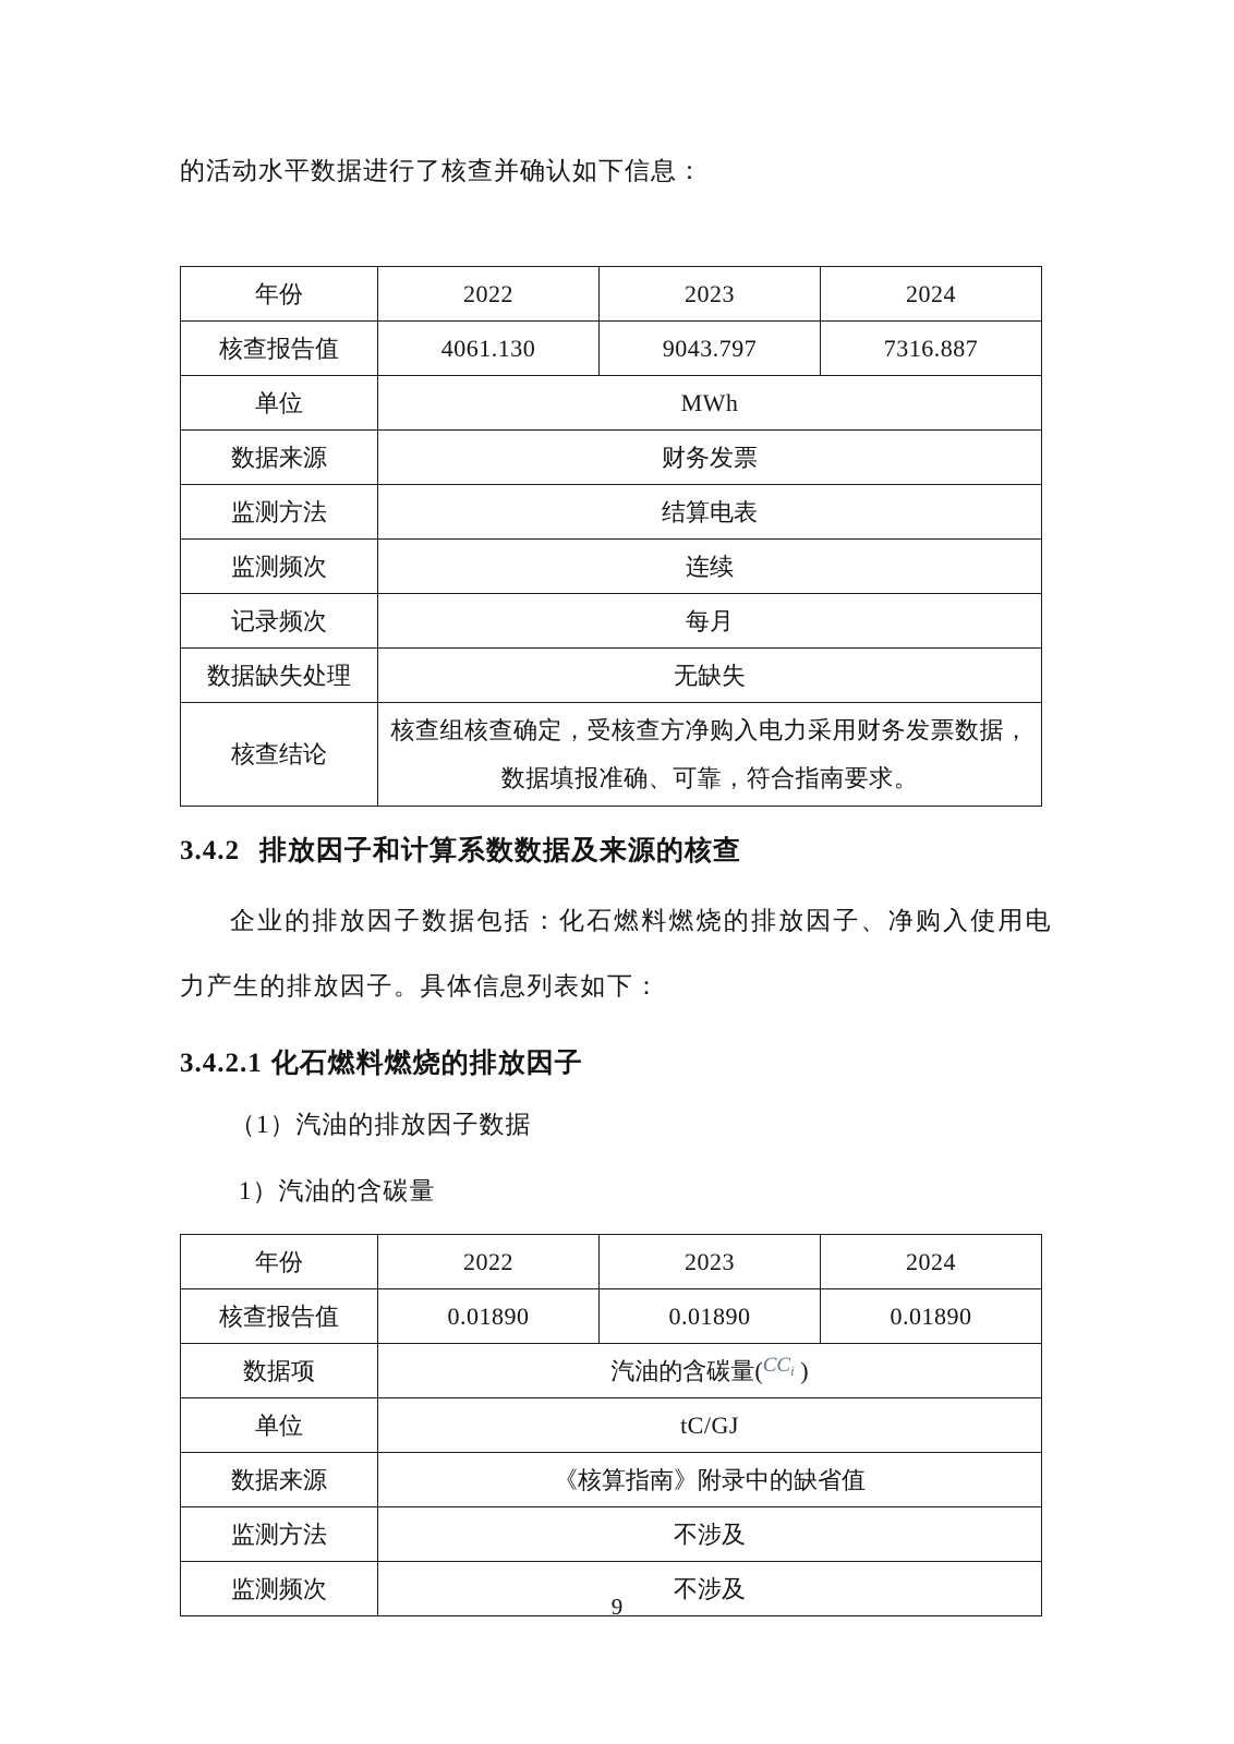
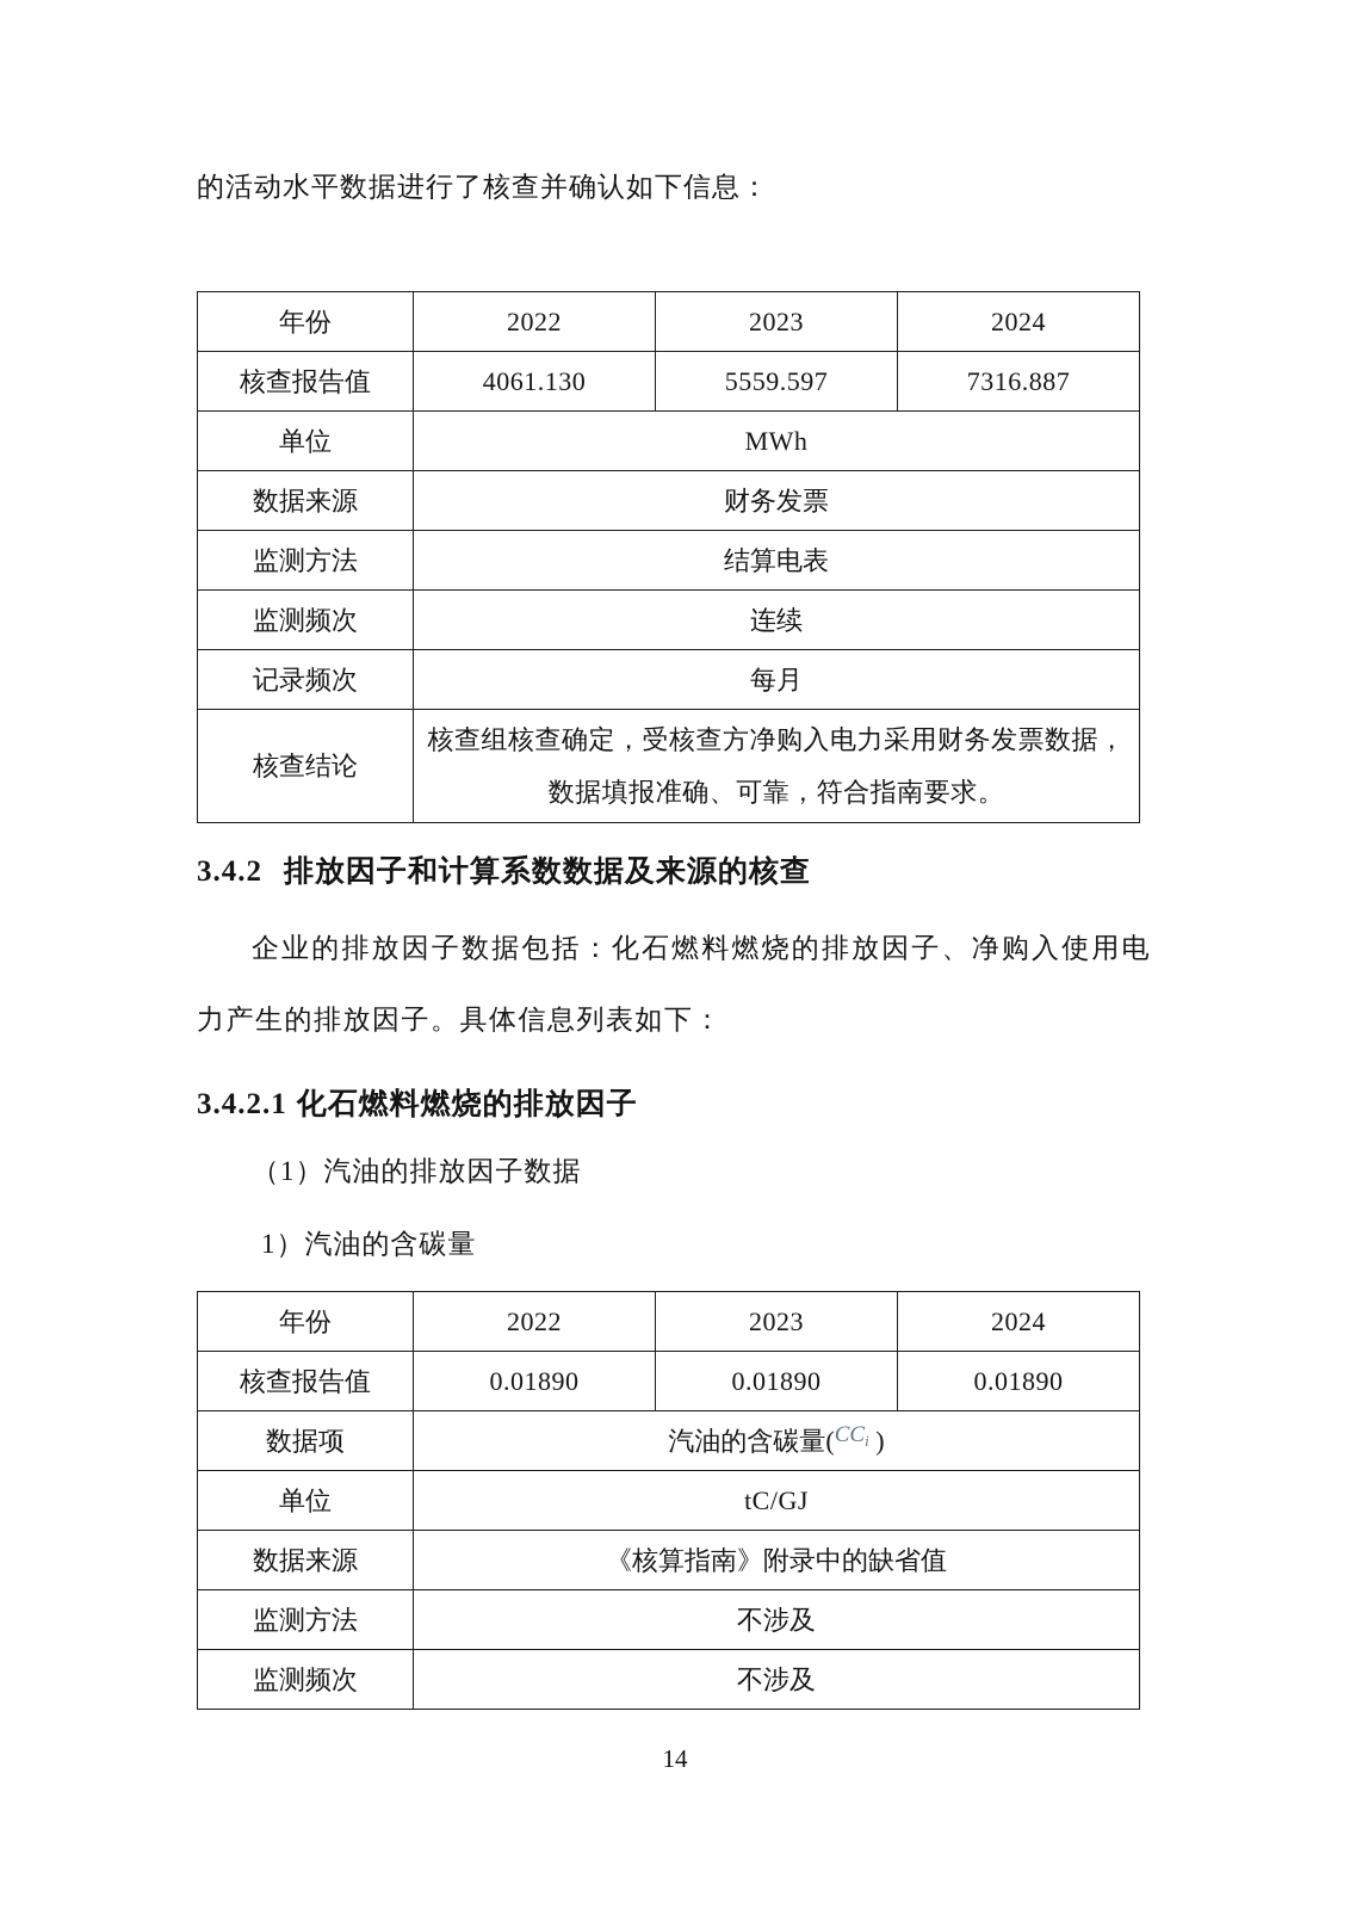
  的活动水平数据进行了核查并确认如下信息：
  年份	2022	2023	2024
- 核查报告值	4061.130	9043.797	7316.887
+ 核查报告值	4061.130	5559.597	7316.887
  单位	MWh
  数据来源	财务发票
  监测方法	结算电表
  监测频次	连续
  记录频次	每月
- 数据缺失处理	无缺失
  核查结论	核查组核查确定，受核查方净购入电力采用财务发票数据，数据填报准确、可靠，符合指南要求。
  3.4.2 排放因子和计算系数数据及来源的核查
  企业的排放因子数据包括：化石燃料燃烧的排放因子、净购入使用电力产生的排放因子。具体信息列表如下：
  3.4.2.1 化石燃料燃烧的排放因子
  （1）汽油的排放因子数据
  1）汽油的含碳量
  年份	2022	2023	2024
  核查报告值	0.01890	0.01890	0.01890
  数据项	汽油的含碳量(CCi )
  单位	tC/GJ
  数据来源	《核算指南》附录中的缺省值
  监测方法	不涉及
  监测频次	不涉及
- 9
+ 14
